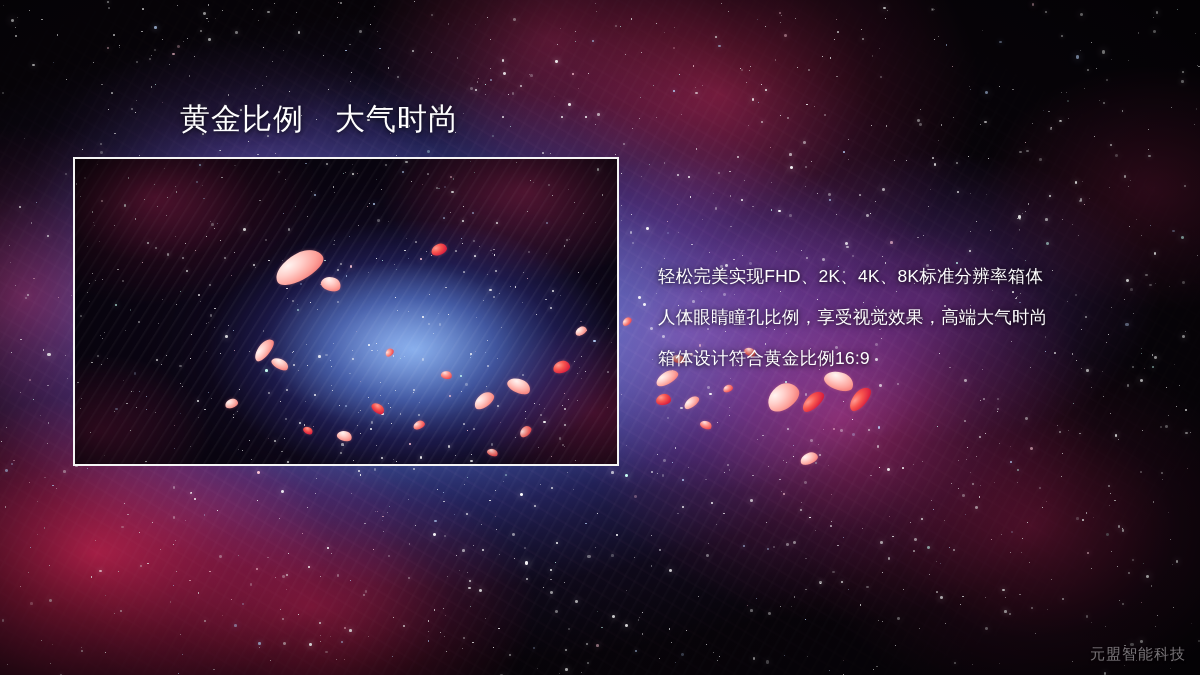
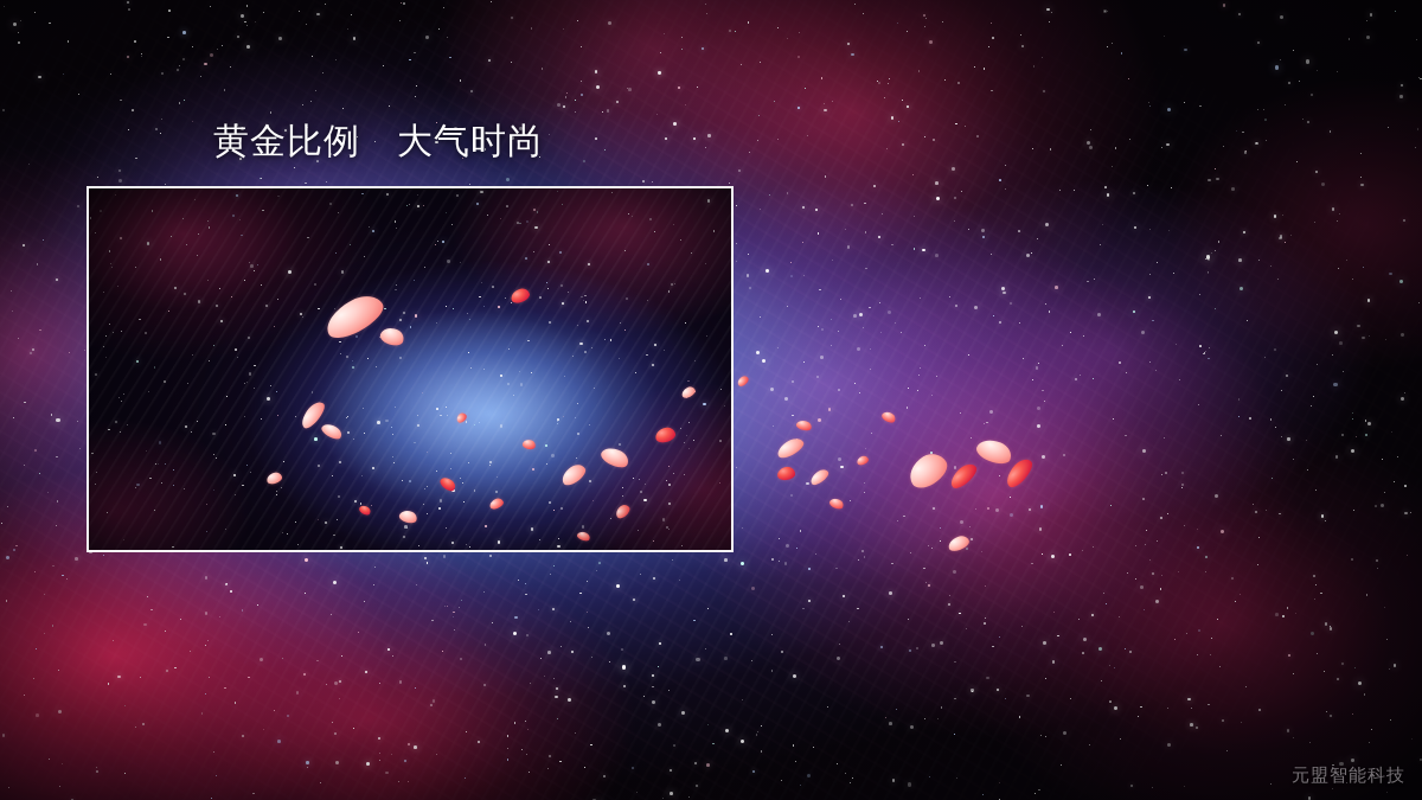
  黄金比例 大气时尚
- 轻松完美实现FHD、2K、4K、8K标准分辨率箱体
- 人体眼睛瞳孔比例，享受视觉效果，高端大气时尚
- 箱体设计符合黄金比例16:9
  元盟智能科技
